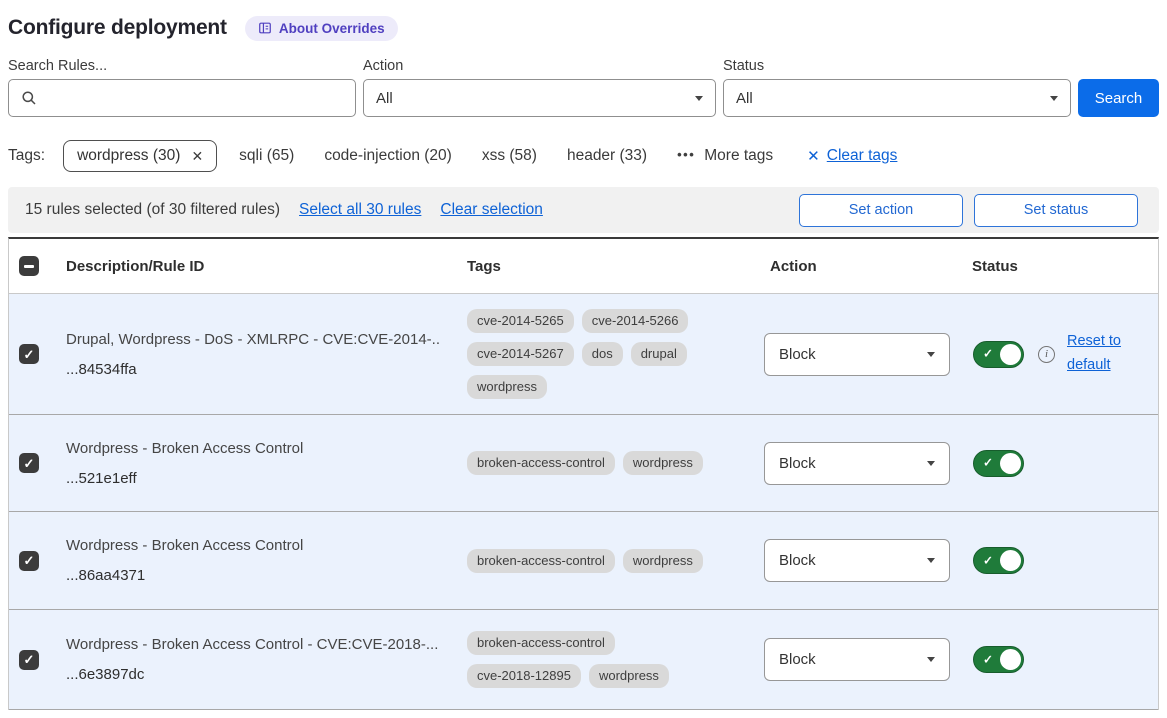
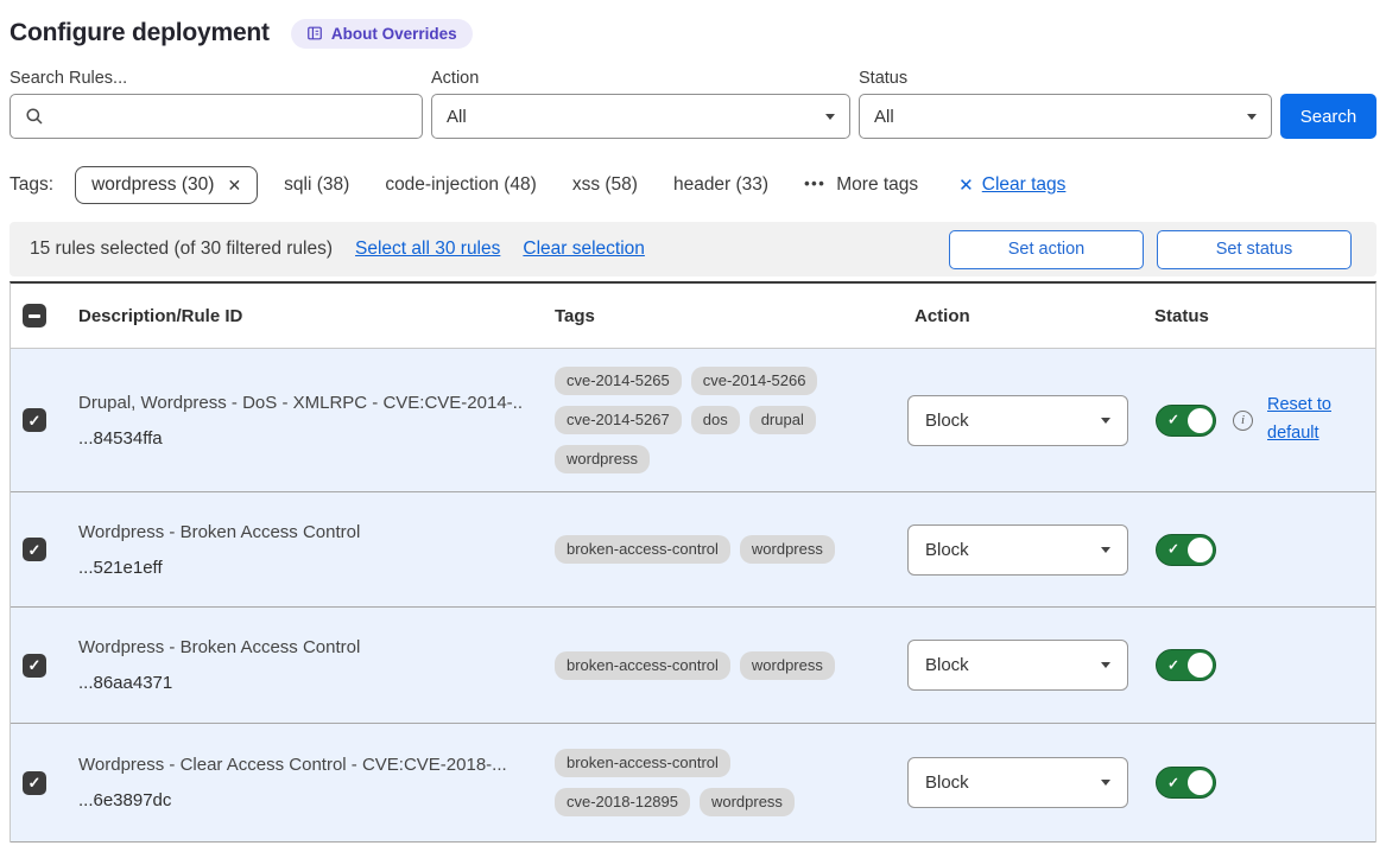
  Configure deployment
  About Overrides
  Search Rules...
  Action
  All
  Status
  All
  Search
  Tags:
  wordpress (30)
  ✕
- sqli (65)
+ sqli (38)
- code-injection (20)
+ code-injection (48)
  xss (58)
  header (33)
  •••
  More tags
  ✕
  Clear tags
  15 rules selected (of 30 filtered rules)
  Select all 30 rules
  Clear selection
  Set action
  Set status
  Description/Rule ID
  Tags
  Action
  Status
  ✓
  Drupal, Wordpress - DoS - XMLRPC - CVE:CVE-2014-..
  ...84534ffa
  cve-2014-5265
  cve-2014-5266
  cve-2014-5267
  dos
  drupal
  wordpress
  Block
  ✓
  i
  Reset to default
  ✓
  Wordpress - Broken Access Control
  ...521e1eff
  broken-access-control
  wordpress
  Block
  ✓
  ✓
  Wordpress - Broken Access Control
  ...86aa4371
  broken-access-control
  wordpress
  Block
  ✓
  ✓
- Wordpress - Broken Access Control - CVE:CVE-2018-...
+ Wordpress - Clear Access Control - CVE:CVE-2018-...
  ...6e3897dc
  broken-access-control
  cve-2018-12895
  wordpress
  Block
  ✓
